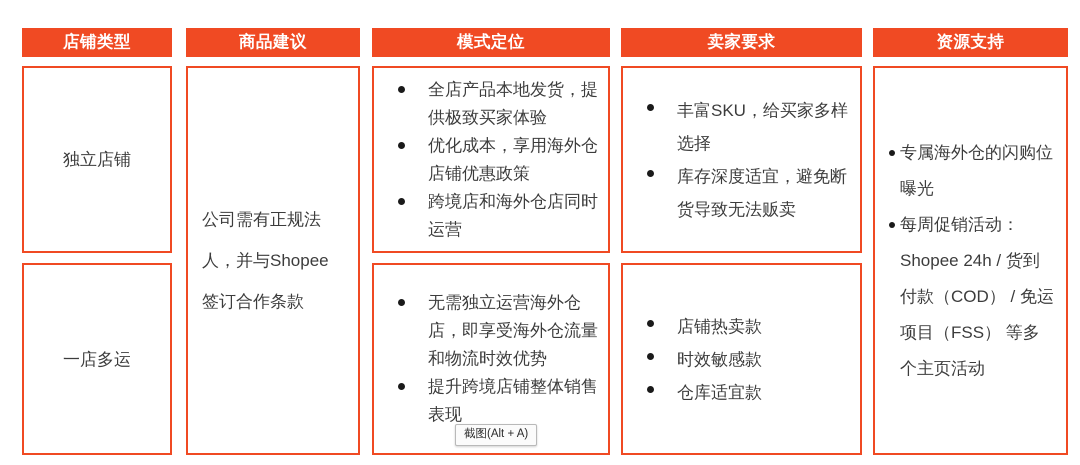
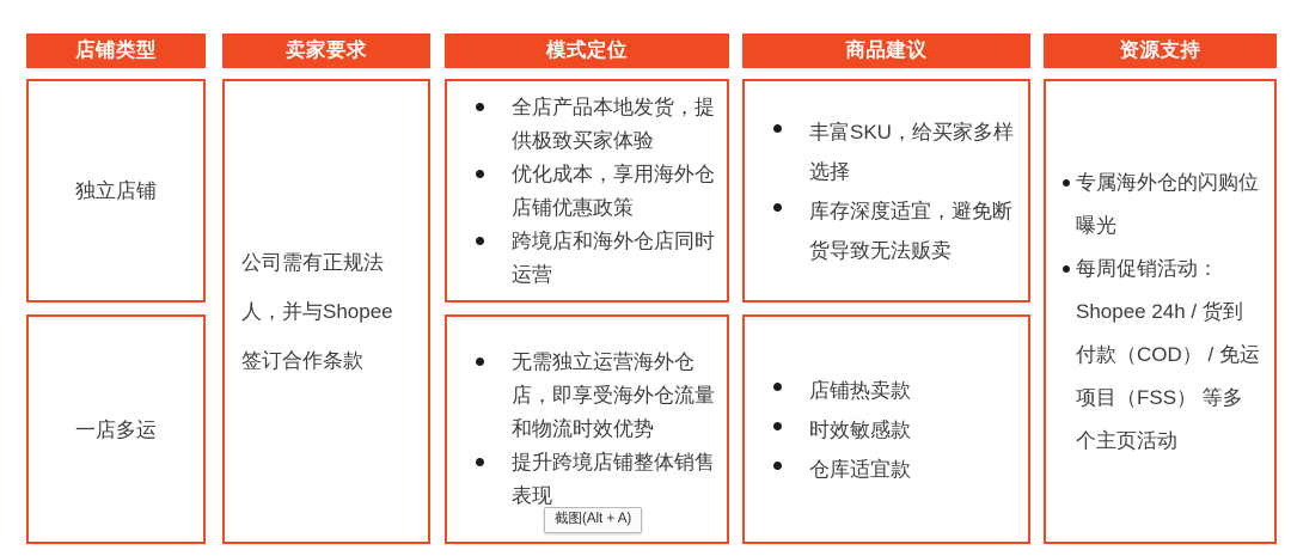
  店铺类型
- 商品建议
+ 卖家要求
  模式定位
- 卖家要求
+ 商品建议
  资源支持
  独立店铺
  一店多运
  公司需有正规法人，并与Shopee签订合作条款
  全店产品本地发货，提供极致买家体验
  优化成本，享用海外仓店铺优惠政策
  跨境店和海外仓店同时运营
  无需独立运营海外仓店，即享受海外仓流量和物流时效优势
  提升跨境店铺整体销售表现
  丰富SKU，给买家多样选择
  库存深度适宜，避免断货导致无法贩卖
  店铺热卖款
  时效敏感款
  仓库适宜款
  专属海外仓的闪购位曝光
  每周促销活动：Shopee 24h / 货到付款（COD） / 免运项目（FSS） 等多个主页活动
  截图(Alt + A)
